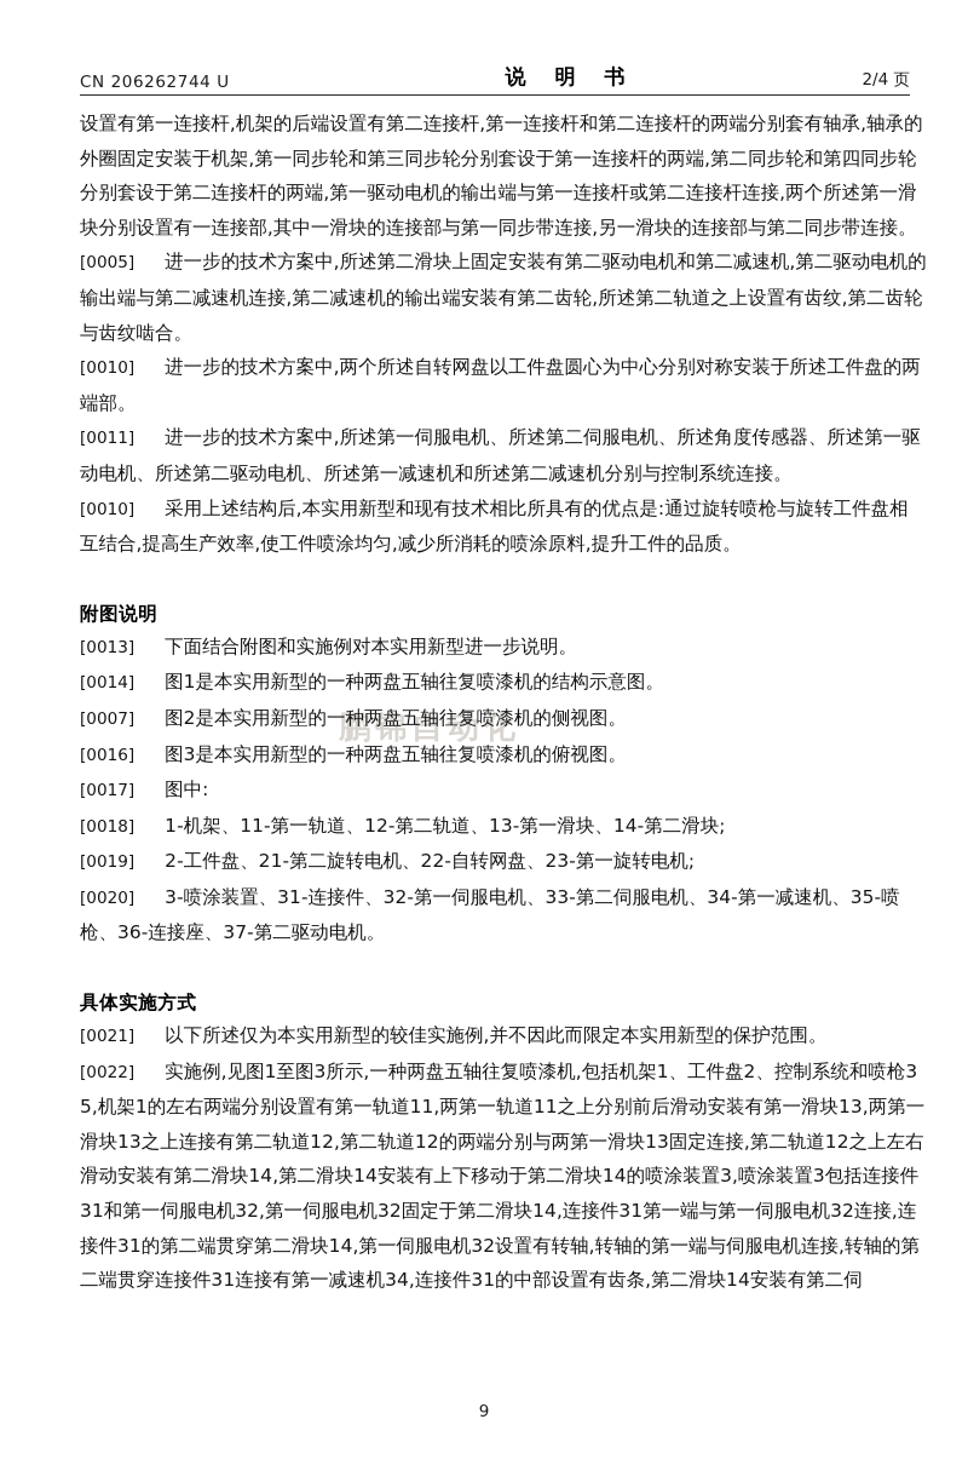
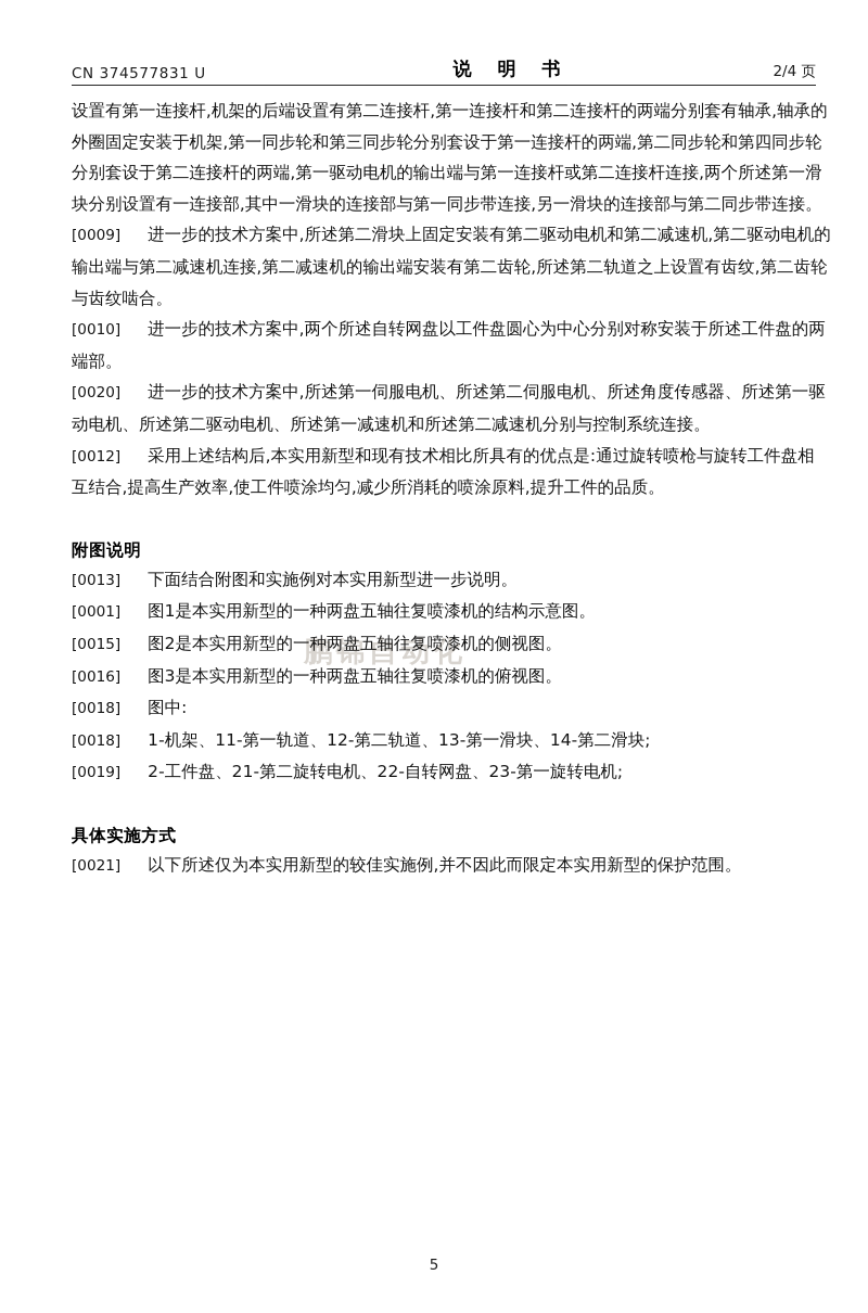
  鹏锦自动化
- CN 206262744 U
+ CN 374577831 U
  说 明 书
  2/4 页
  设置有第一连接杆,机架的后端设置有第二连接杆,第一连接杆和第二连接杆的两端分别套有轴承,轴承的外圈固定安装于机架,第一同步轮和第三同步轮分别套设于第一连接杆的两端,第二同步轮和第四同步轮分别套设于第二连接杆的两端,第一驱动电机的输出端与第一连接杆或第二连接杆连接,两个所述第一滑块分别设置有一连接部,其中一滑块的连接部与第一同步带连接,另一滑块的连接部与第二同步带连接。
- [0005] 进一步的技术方案中,所述第二滑块上固定安装有第二驱动电机和第二减速机,第二驱动电机的输出端与第二减速机连接,第二减速机的输出端安装有第二齿轮,所述第二轨道之上设置有齿纹,第二齿轮与齿纹啮合。
+ [0009] 进一步的技术方案中,所述第二滑块上固定安装有第二驱动电机和第二减速机,第二驱动电机的输出端与第二减速机连接,第二减速机的输出端安装有第二齿轮,所述第二轨道之上设置有齿纹,第二齿轮与齿纹啮合。
  [0010] 进一步的技术方案中,两个所述自转网盘以工件盘圆心为中心分别对称安装于所述工件盘的两端部。
- [0011] 进一步的技术方案中,所述第一伺服电机、所述第二伺服电机、所述角度传感器、所述第一驱动电机、所述第二驱动电机、所述第一减速机和所述第二减速机分别与控制系统连接。
+ [0020] 进一步的技术方案中,所述第一伺服电机、所述第二伺服电机、所述角度传感器、所述第一驱动电机、所述第二驱动电机、所述第一减速机和所述第二减速机分别与控制系统连接。
- [0010] 采用上述结构后,本实用新型和现有技术相比所具有的优点是:通过旋转喷枪与旋转工件盘相互结合,提高生产效率,使工件喷涂均匀,减少所消耗的喷涂原料,提升工件的品质。
+ [0012] 采用上述结构后,本实用新型和现有技术相比所具有的优点是:通过旋转喷枪与旋转工件盘相互结合,提高生产效率,使工件喷涂均匀,减少所消耗的喷涂原料,提升工件的品质。
  附图说明
  [0013] 下面结合附图和实施例对本实用新型进一步说明。
- [0014] 图1是本实用新型的一种两盘五轴往复喷漆机的结构示意图。
+ [0001] 图1是本实用新型的一种两盘五轴往复喷漆机的结构示意图。
- [0007] 图2是本实用新型的一种两盘五轴往复喷漆机的侧视图。
+ [0015] 图2是本实用新型的一种两盘五轴往复喷漆机的侧视图。
  [0016] 图3是本实用新型的一种两盘五轴往复喷漆机的俯视图。
- [0017] 图中:
+ [0018] 图中:
  [0018] 1-机架、11-第一轨道、12-第二轨道、13-第一滑块、14-第二滑块;
  [0019] 2-工件盘、21-第二旋转电机、22-自转网盘、23-第一旋转电机;
- [0020] 3-喷涂装置、31-连接件、32-第一伺服电机、33-第二伺服电机、34-第一减速机、35-喷枪、36-连接座、37-第二驱动电机。
  具体实施方式
  [0021] 以下所述仅为本实用新型的较佳实施例,并不因此而限定本实用新型的保护范围。
- [0022] 实施例,见图1至图3所示,一种两盘五轴往复喷漆机,包括机架1、工件盘2、控制系统和喷枪35,机架1的左右两端分别设置有第一轨道11,两第一轨道11之上分别前后滑动安装有第一滑块13,两第一滑块13之上连接有第二轨道12,第二轨道12的两端分别与两第一滑块13固定连接,第二轨道12之上左右滑动安装有第二滑块14,第二滑块14安装有上下移动于第二滑块14的喷涂装置3,喷涂装置3包括连接件31和第一伺服电机32,第一伺服电机32固定于第二滑块14,连接件31第一端与第一伺服电机32连接,连接件31的第二端贯穿第二滑块14,第一伺服电机32设置有转轴,转轴的第一端与伺服电机连接,转轴的第二端贯穿连接件31连接有第一减速机34,连接件31的中部设置有齿条,第二滑块14安装有第二伺
- 9
+ 5
